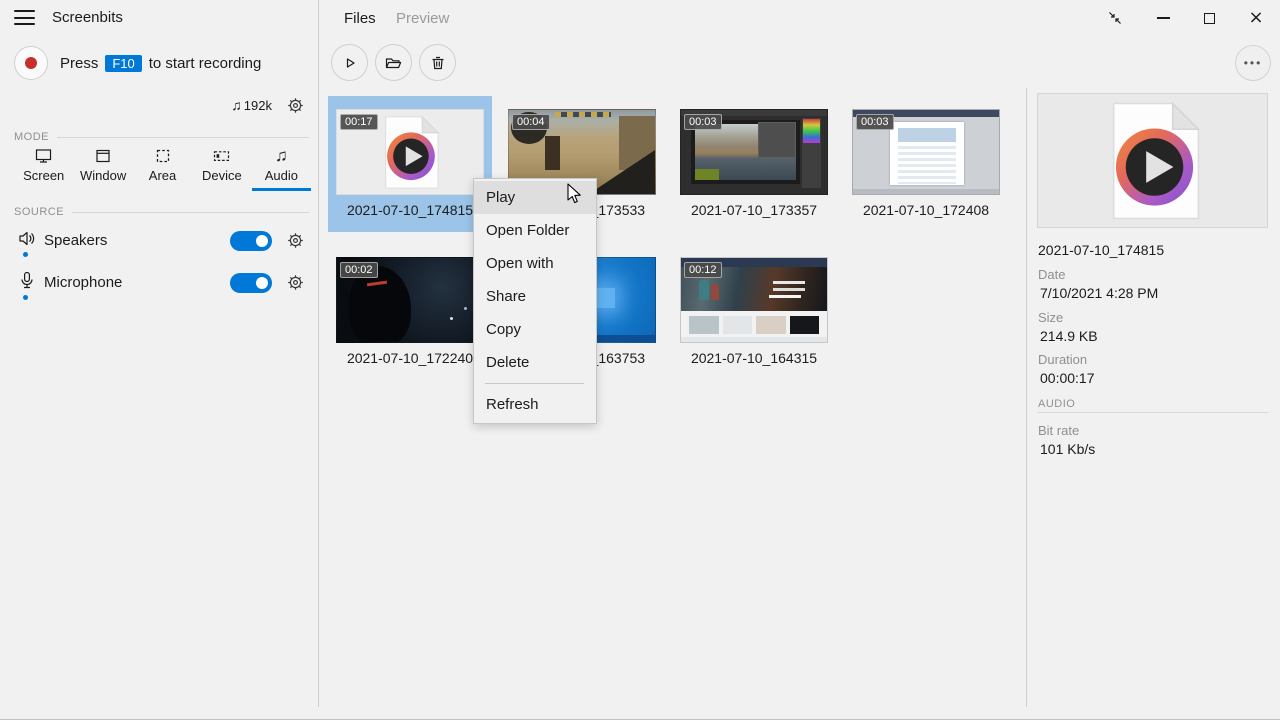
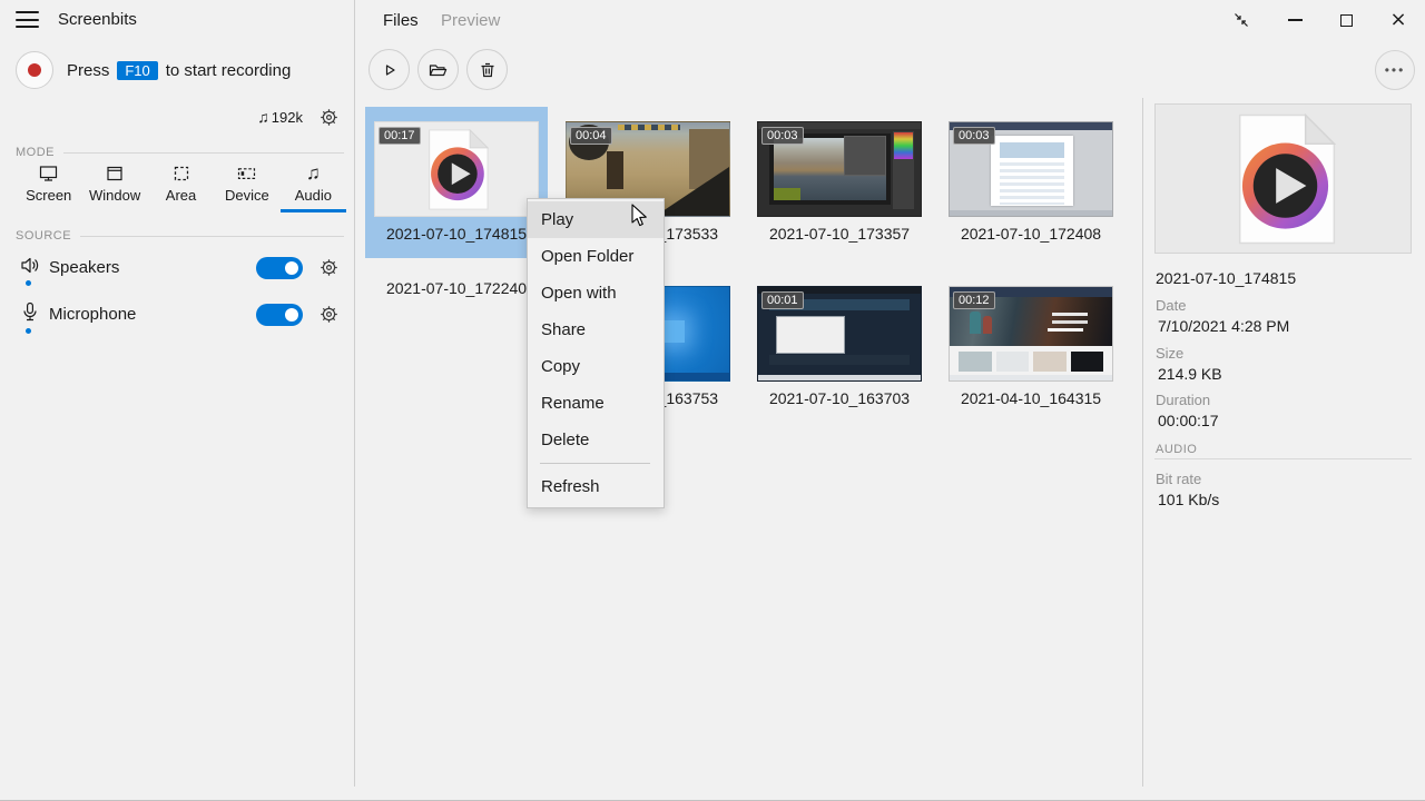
  Screenbits
  Press
  F10
  to start recording
  ♫ 192k
  MODE
  Screen
  Window
  Area
  Device
  ♫
  Audio
  SOURCE
  Speakers
  Microphone
  Files
  Preview
  •••
  ×
  00:17
  2021-07-10_174815
  00:04
  00:03
  2021-07-10_173357
  00:03
  2021-07-10_172408
- 00:02
  2021-07-10_172240
+ 00:01
+ 2021-07-10_163703
  00:12
- 2021-07-10_164315
+ 2021-04-10_164315
  Play
  Open Folder
  Open with
  Share
  Copy
+ Rename
  Delete
  Refresh
  2021-07-10_174815
  Date
  7/10/2021 4:28 PM
  Size
  214.9 KB
  Duration
  00:00:17
  AUDIO
  Bit rate
  101 Kb/s
